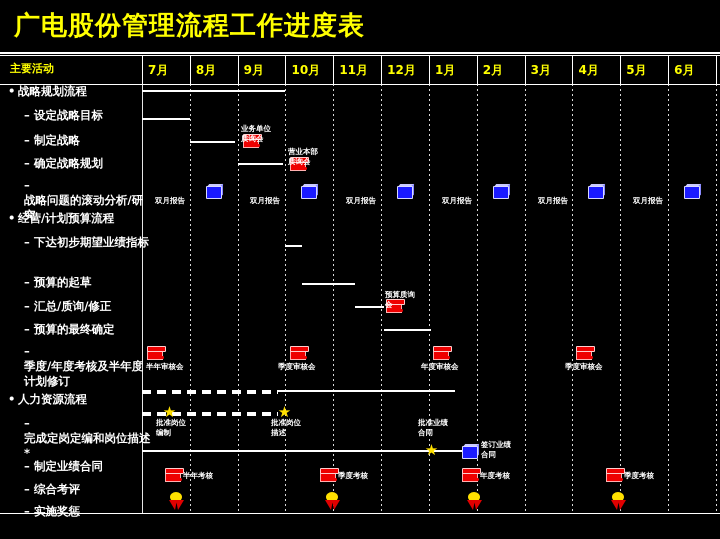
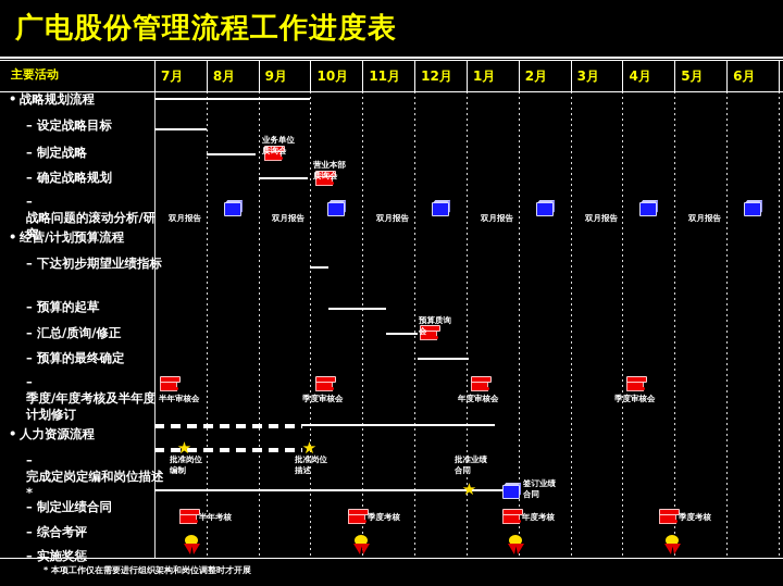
  广电股份管理流程工作进度表
  主要活动
  7月
  8月
  9月
  10月
  11月
  12月
  1月
  2月
  3月
  4月
  5月
  6月
  • 战略规划流程
  – 设定战略目标
  – 制定战略
  – 确定战略规划
  –战略问题的滚动分析/研究
  • 经营/计划预算流程
  – 下达初步期望业绩指标
  – 预算的起草
  – 汇总/质询/修正
  – 预算的最终确定
  –季度/年度考核及半年度计划修订
  • 人力资源流程
  –完成定岗定编和岗位描述*
  – 制定业绩合同
  – 综合考评
  – 实施奖惩
  ★
  ★
  ★
  双月报告
  双月报告
  双月报告
  双月报告
  双月报告
  双月报告
  业务单位质询会
  营业本部质询会
  预算质询会
  半年审核会
  季度审核会
  年度审核会
  季度审核会
  批准岗位编制
  批准岗位描述
  批准业绩合同
  签订业绩合同
  半年考核
  季度考核
  年度考核
  季度考核
+ * 本项工作仅在需要进行组织架构和岗位调整时才开展
